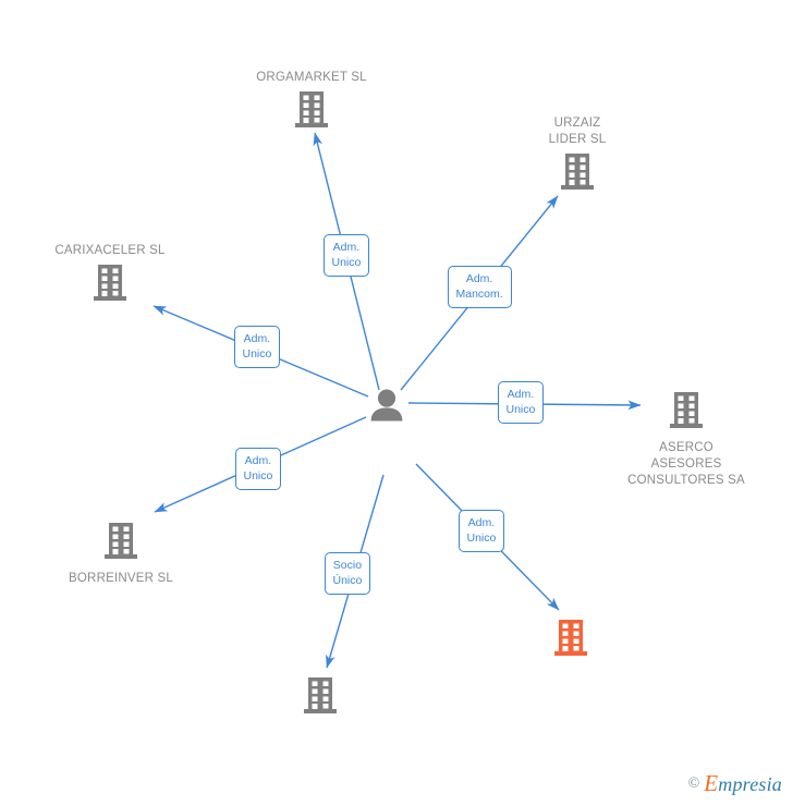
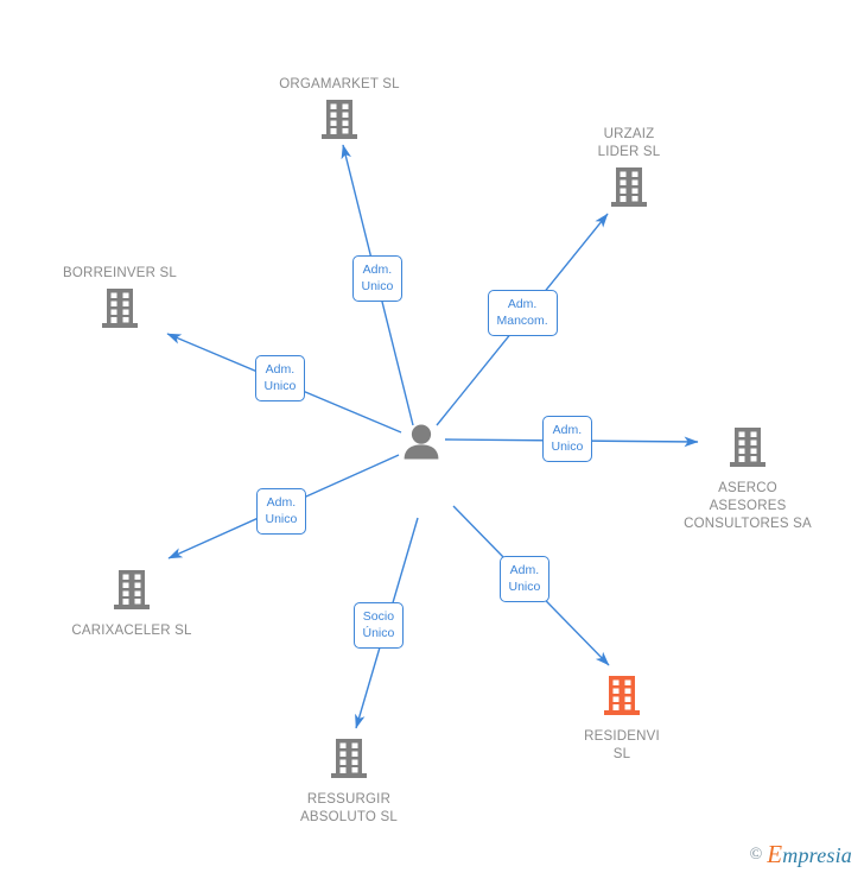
  Adm.
  Unico
  Adm.
  Mancom.
  Adm.
  Unico
  Adm.
  Unico
  Adm.
  Unico
  Socio
  Único
  Adm.
  Unico
  ORGAMARKET SL
  URZAIZ
  LIDER SL
- CARIXACELER SL
+ BORREINVER SL
  ASERCO
  ASESORES
  CONSULTORES SA
- BORREINVER SL
+ CARIXACELER SL
+ RESSURGIR
+ ABSOLUTO SL
+ RESIDENVI
+ SL
  ©
  Empresia
